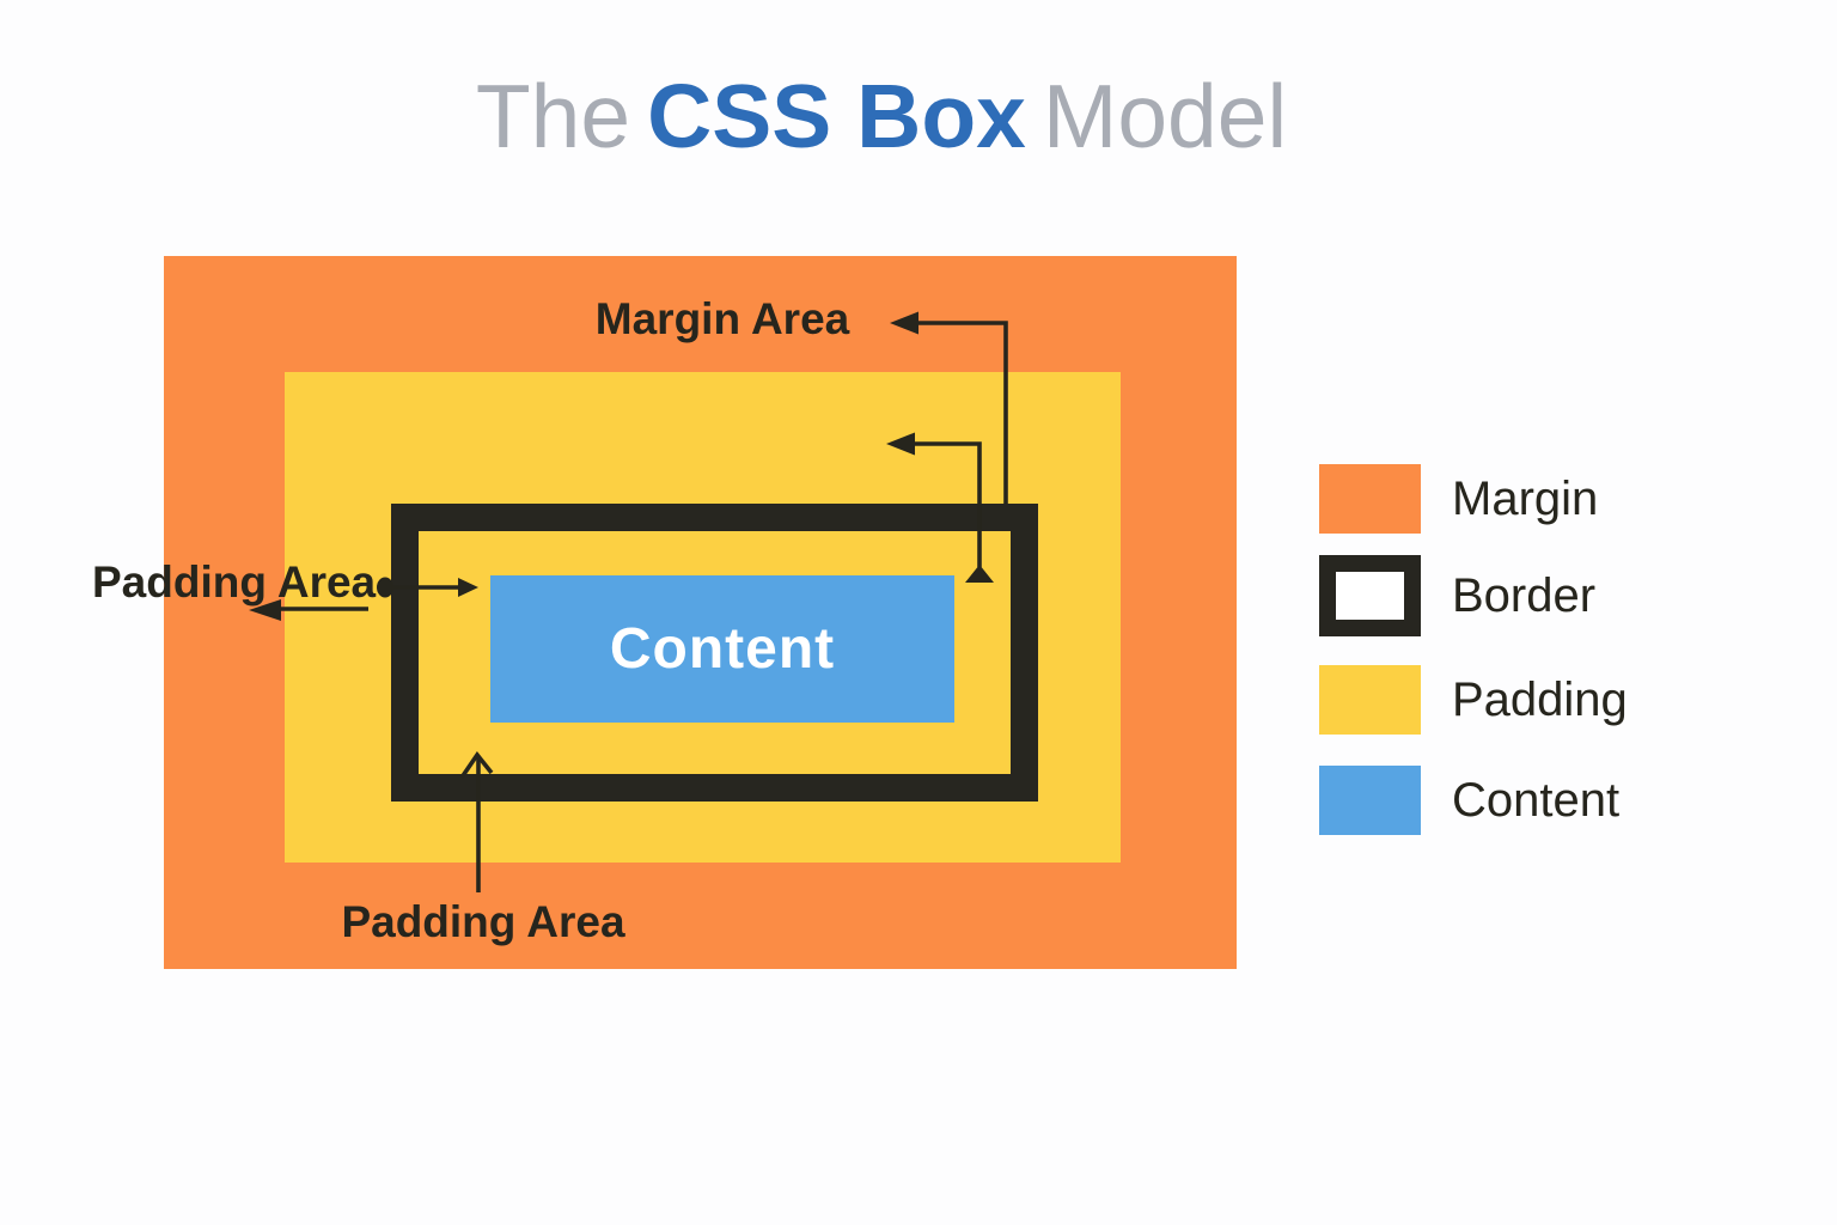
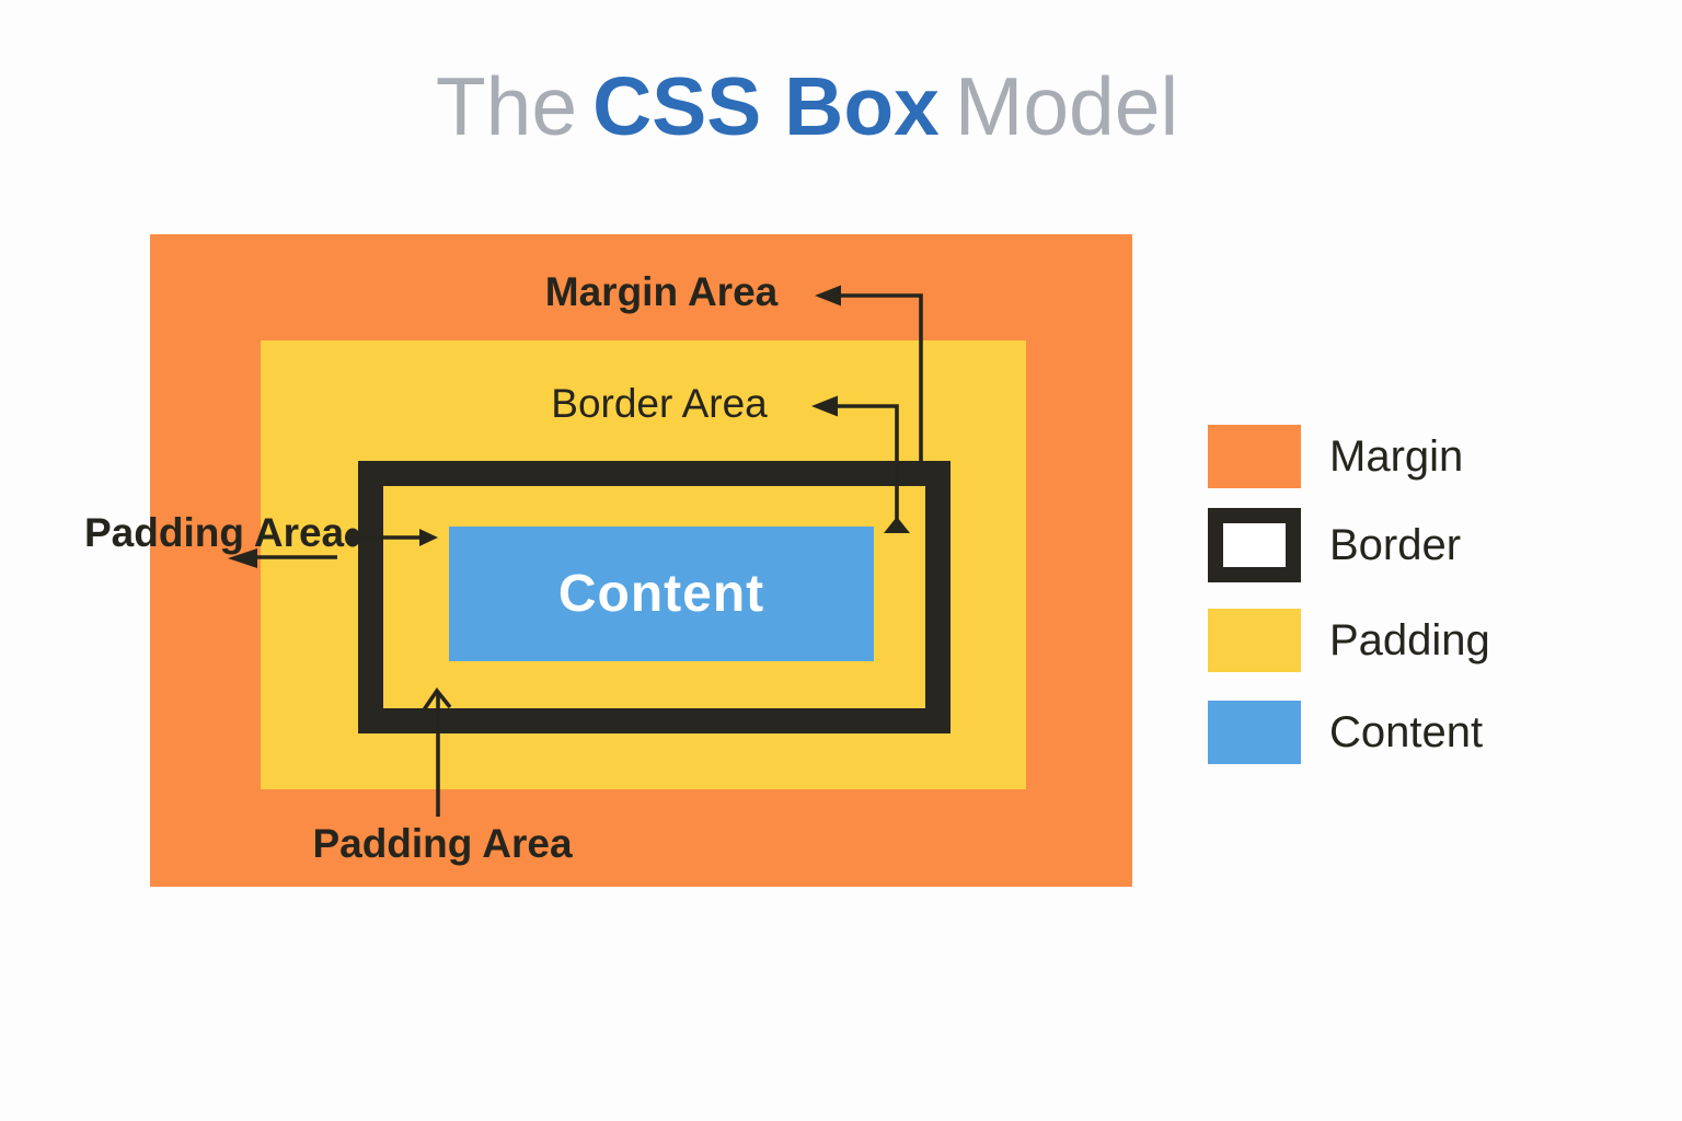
  The CSS Box Model
  Content
  Margin Area
+ Border Area
  Padding Area
  Padding Area
  Margin
  Border
  Padding
  Content
